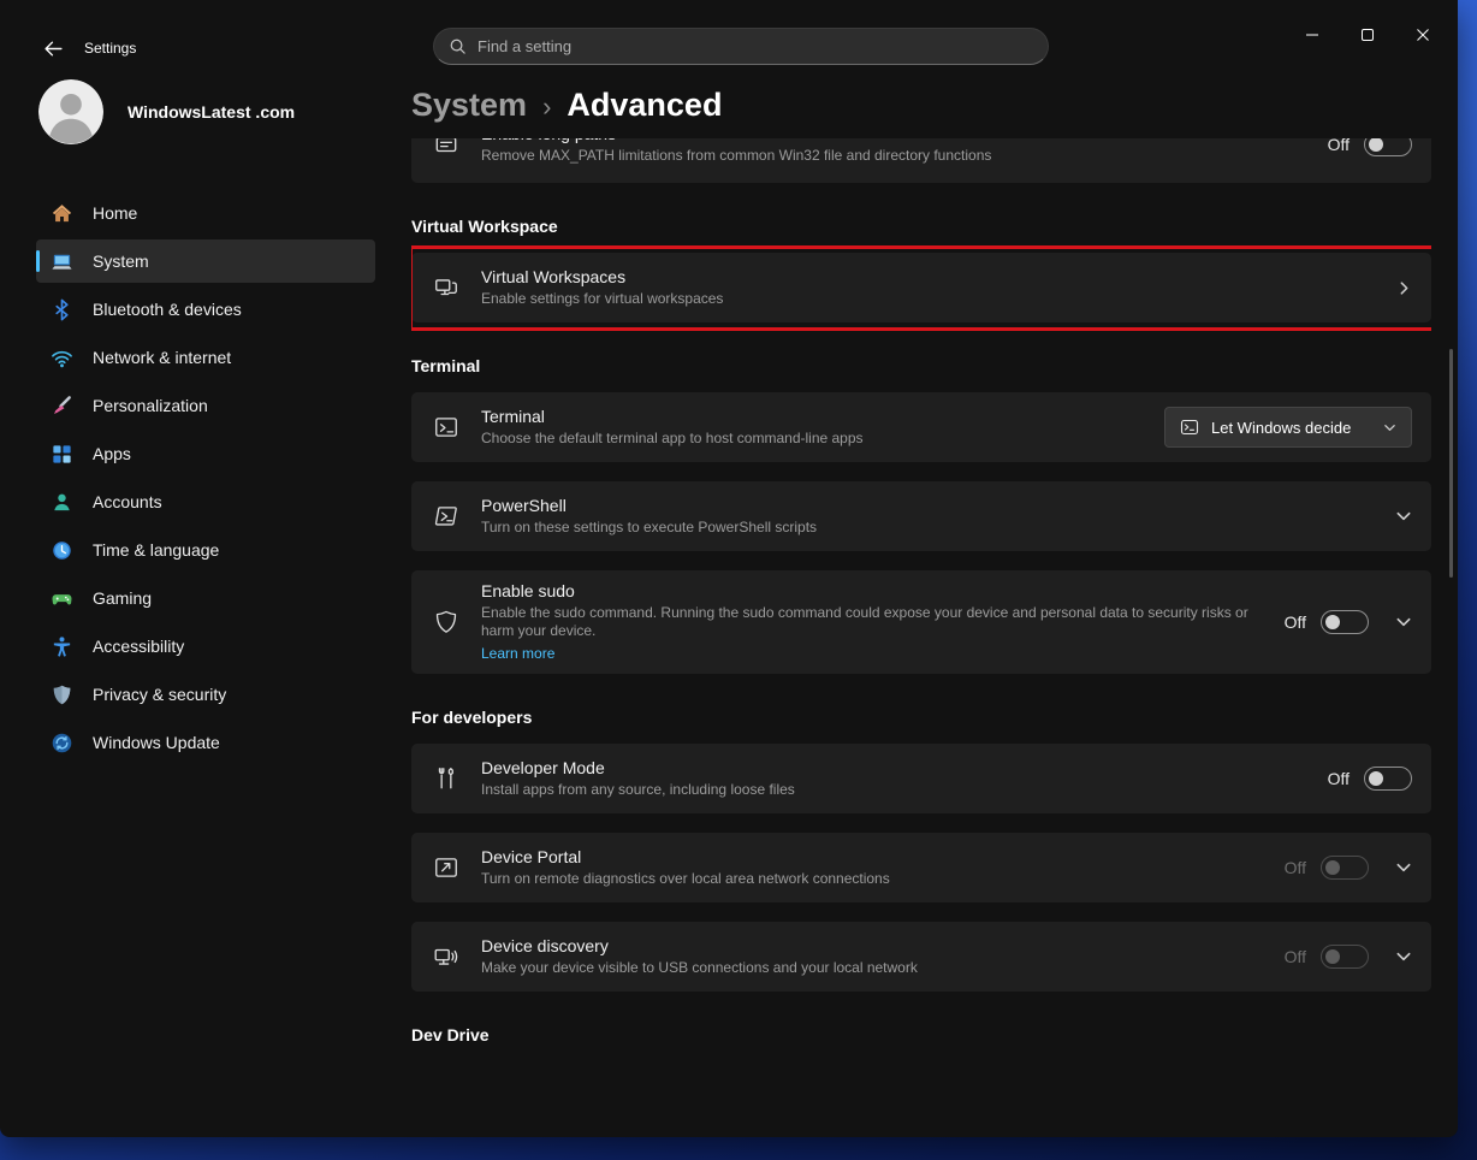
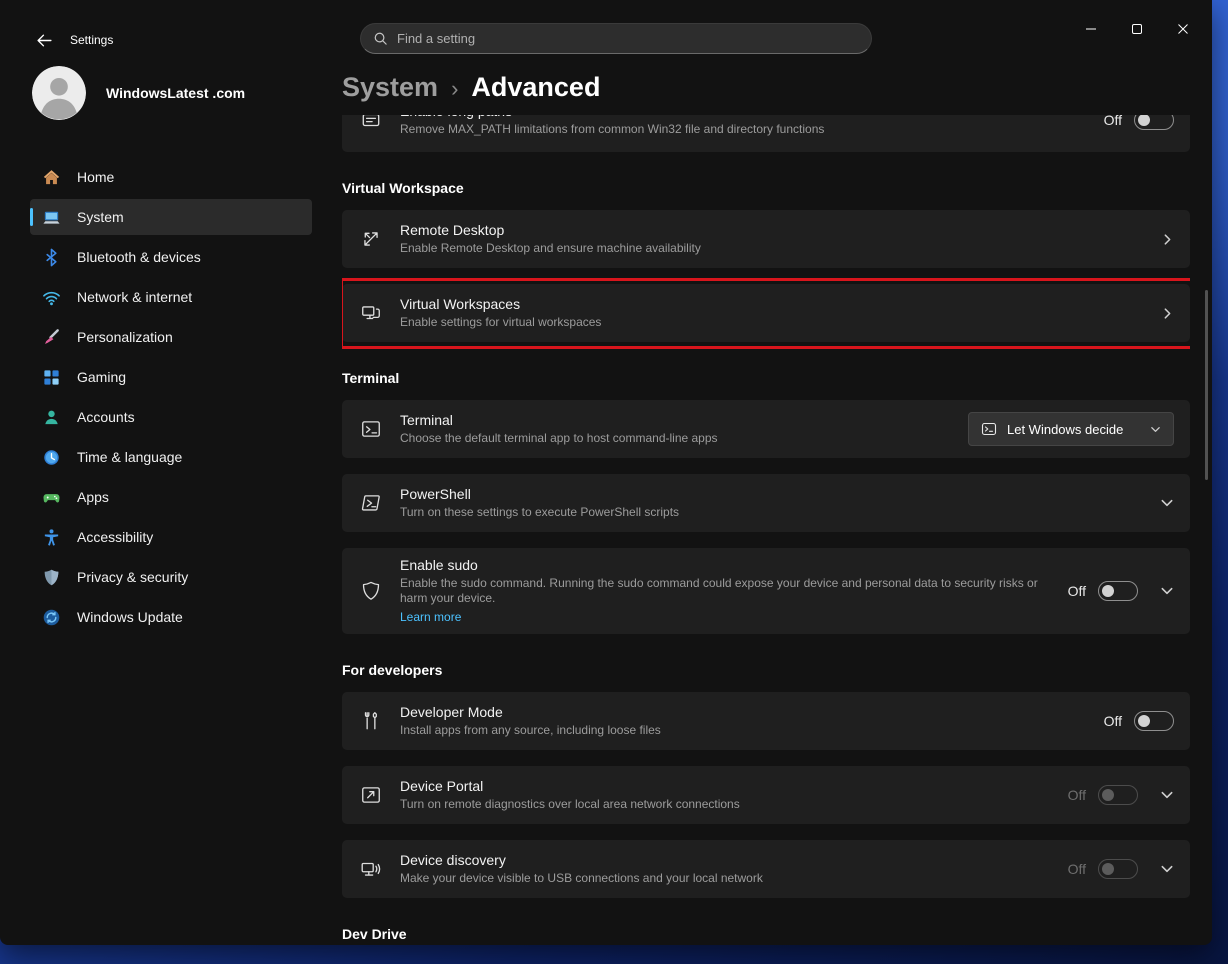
  Settings
  Find a setting
  WindowsLatest .com
  Home
  System
  Bluetooth & devices
  Network & internet
  Personalization
- Apps
+ Gaming
  Accounts
  Time & language
- Gaming
+ Apps
  Accessibility
  Privacy & security
  Windows Update
  System
  ›
  Advanced
  Remove MAX_PATH limitations from common Win32 file and directory functions
  Off
  Virtual Workspace
+ Remote Desktop
+ Enable Remote Desktop and ensure machine availability
  Virtual Workspaces
  Enable settings for virtual workspaces
  Terminal
  Terminal
  Choose the default terminal app to host command-line apps
  Let Windows decide
  PowerShell
  Turn on these settings to execute PowerShell scripts
  Enable sudo
  Enable the sudo command. Running the sudo command could expose your device and personal data to security risks or harm your device.
  Learn more
  Off
  For developers
  Developer Mode
  Install apps from any source, including loose files
  Off
  Device Portal
  Turn on remote diagnostics over local area network connections
  Off
  Device discovery
  Make your device visible to USB connections and your local network
  Off
  Dev Drive
